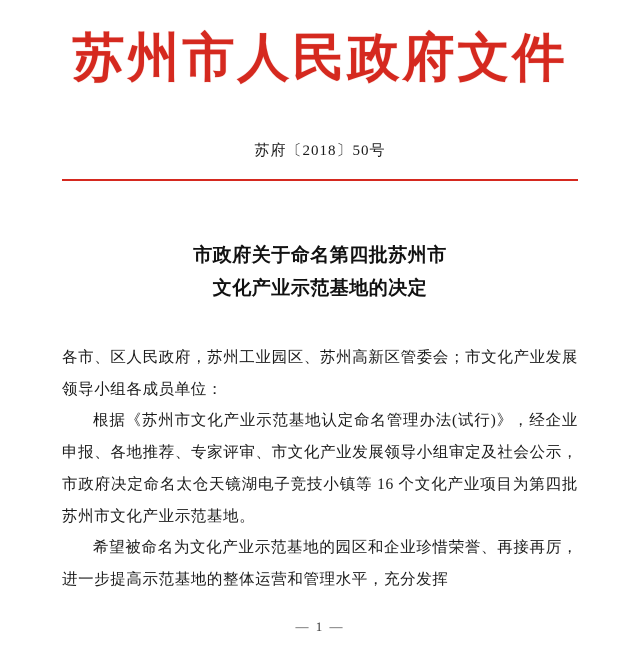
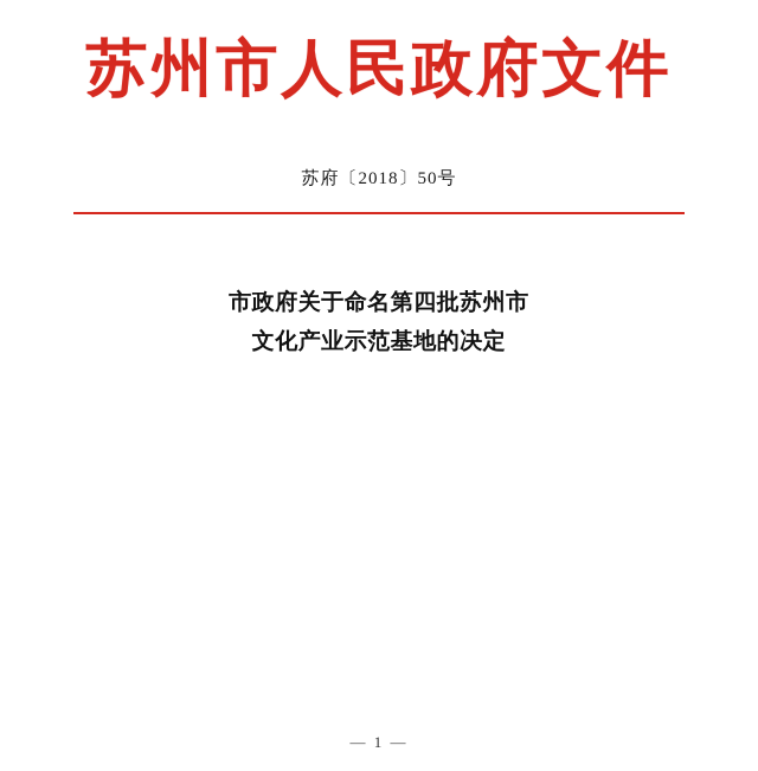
  苏州市人民政府文件
  苏府〔2018〕50号
  市政府关于命名第四批苏州市
  文化产业示范基地的决定
- 各市、区人民政府，苏州工业园区、苏州高新区管委会；市文化产业发展领导小组各成员单位：
- 根据《苏州市文化产业示范基地认定命名管理办法(试行)》，经企业申报、各地推荐、专家评审、市文化产业发展领导小组审定及社会公示，市政府决定命名太仓天镜湖电子竞技小镇等 16 个文化产业项目为第四批苏州市文化产业示范基地。
- 希望被命名为文化产业示范基地的园区和企业珍惜荣誉、再接再厉，进一步提高示范基地的整体运营和管理水平，充分发挥
  — 1 —
